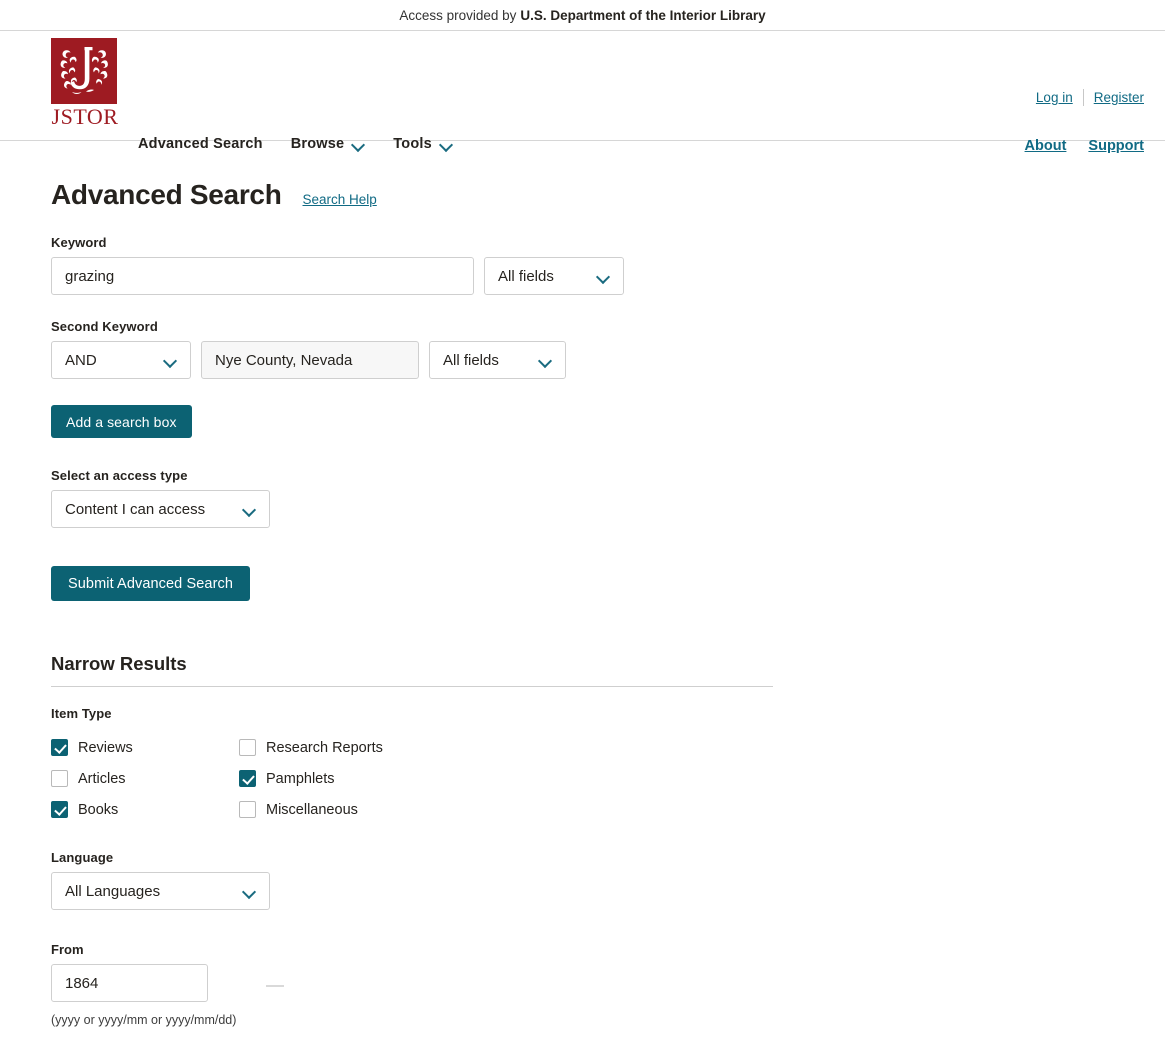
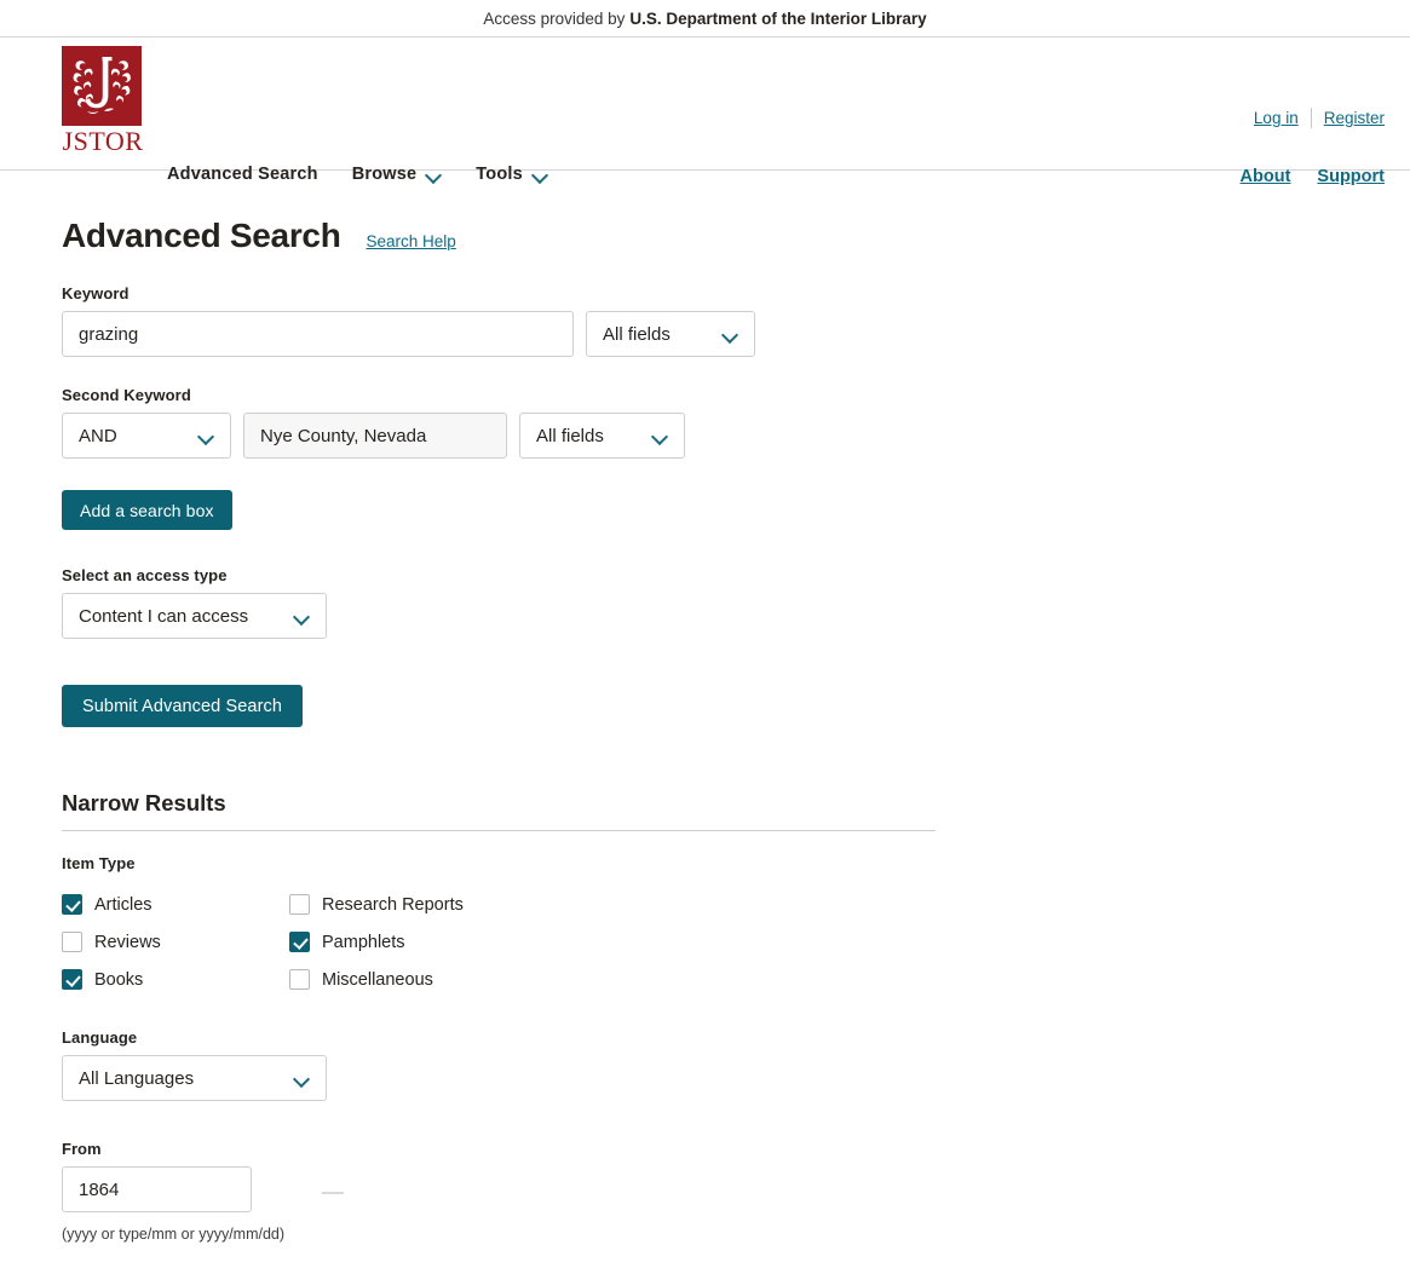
  Access provided by
  U.S. Department of the Interior Library
  JSTOR
  Advanced Search
  Browse
  Tools
  Log in
  Register
  About
  Support
  Advanced Search
  Search Help
  Keyword
  grazing
  All fields
  Second Keyword
  AND
  Nye County, Nevada
  All fields
  Add a search box
  Select an access type
  Content I can access
  Submit Advanced Search
  Narrow Results
  Item Type
- Reviews
+ Articles
  Research Reports
- Articles
+ Reviews
  Pamphlets
  Books
  Miscellaneous
  Language
  All Languages
  From
  1864
- (yyyy or yyyy/mm or yyyy/mm/dd)
+ (yyyy or type/mm or yyyy/mm/dd)
